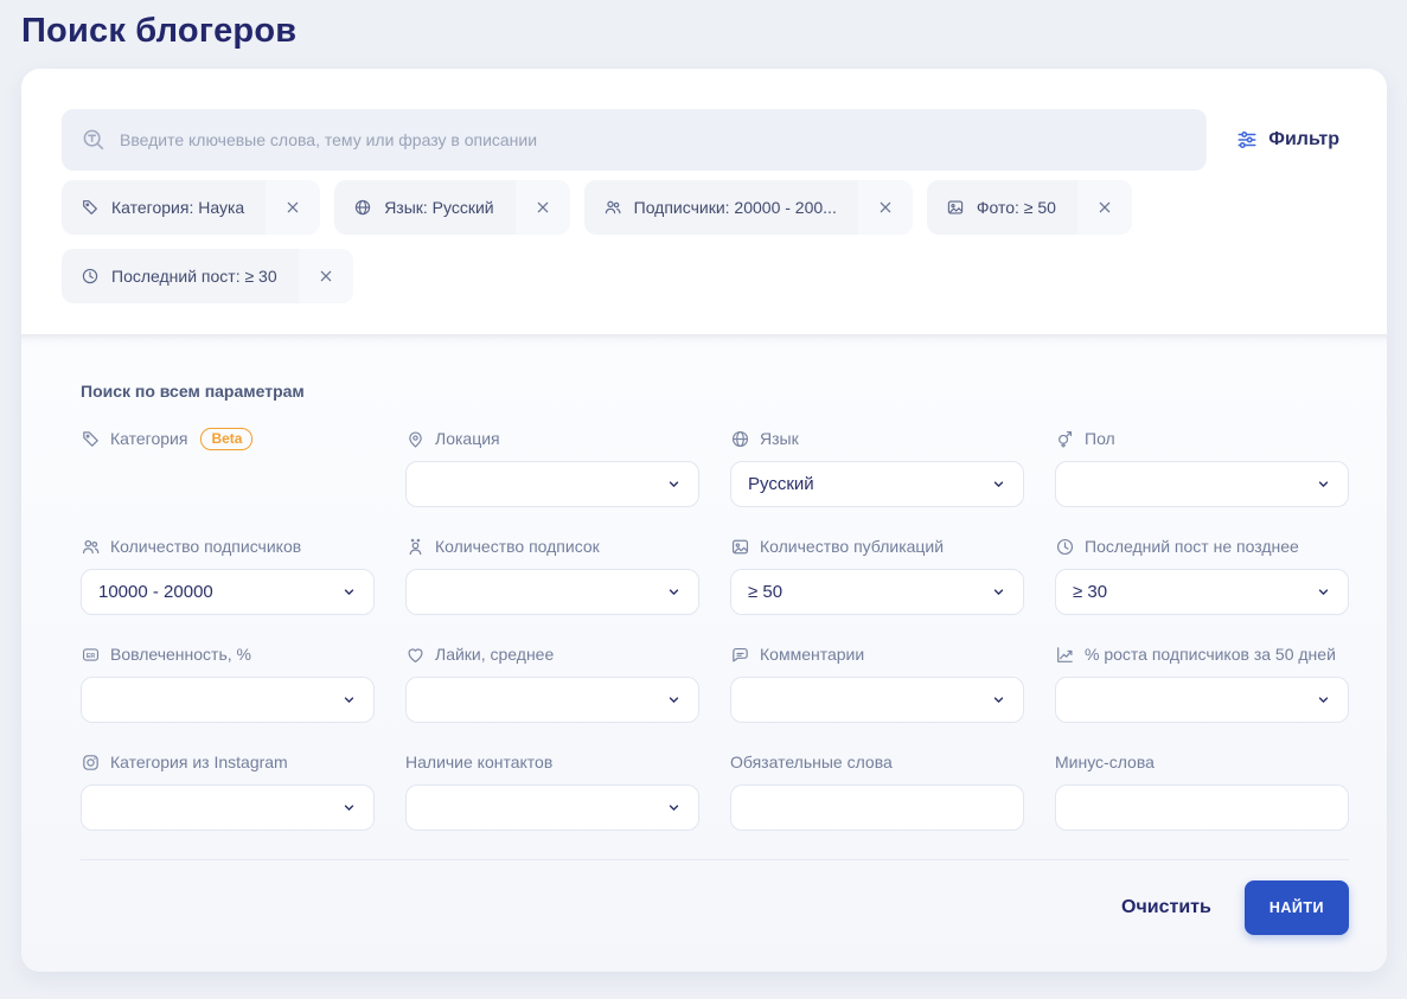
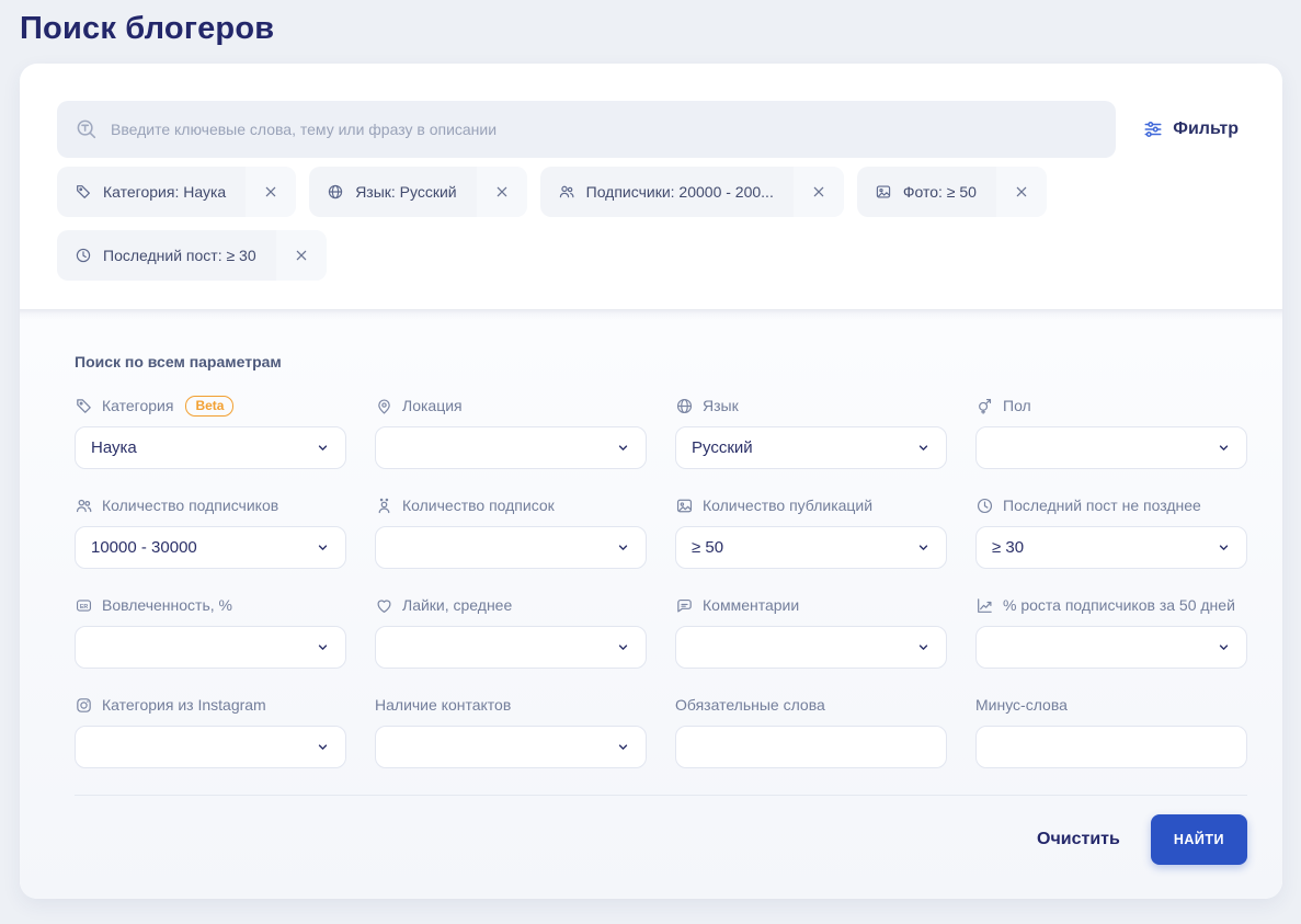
  Поиск блогеров
  Введите ключевые слова, тему или фразу в описании
  Фильтр
  Категория: Наука
  Язык: Русский
  Подписчики: 20000 - 200...
  Фото: ≥ 50
  Последний пост: ≥ 30
  Поиск по всем параметрам
  Категория
  Beta
+ Наука
  Локация
  Язык
  Русский
  Пол
  Количество подписчиков
- 10000 - 20000
+ 10000 - 30000
  Количество подписок
  Количество публикаций
  ≥ 50
  Последний пост не позднее
  ≥ 30
  Вовлеченность, %
  Лайки, среднее
  Комментарии
  % роста подписчиков за 50 дней
  Категория из Instagram
  Наличие контактов
  Обязательные слова
  Минус-слова
  Очистить
  НАЙТИ
